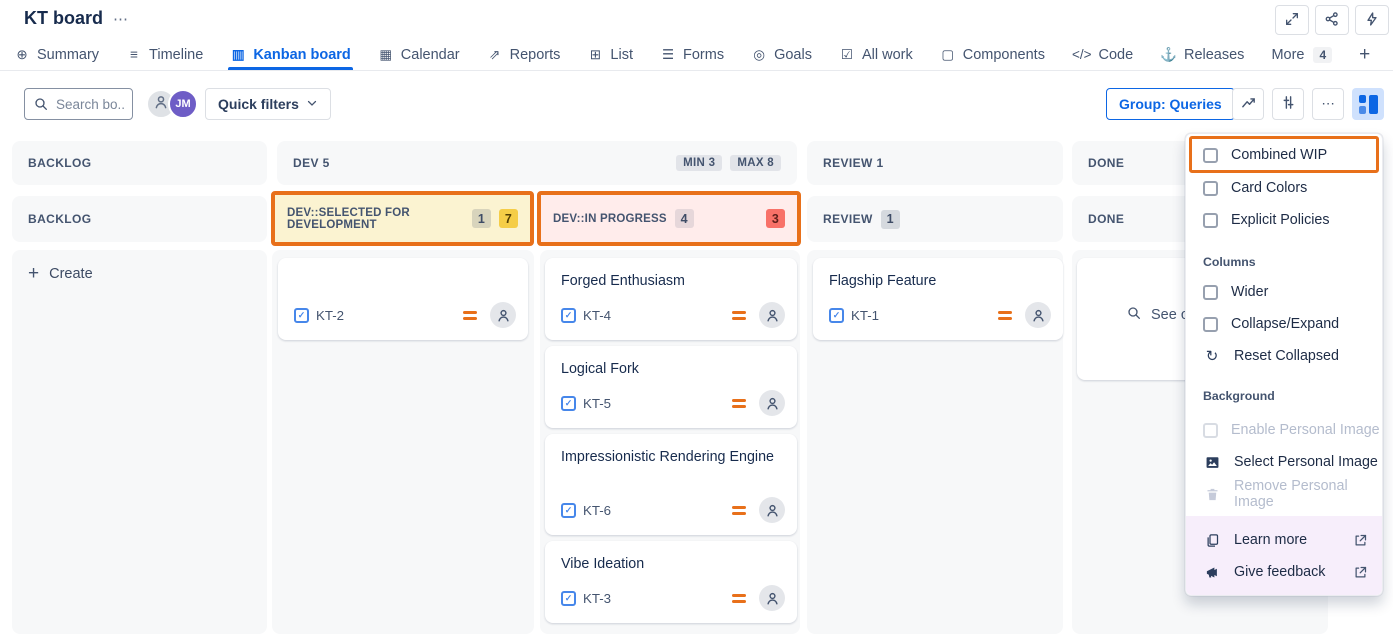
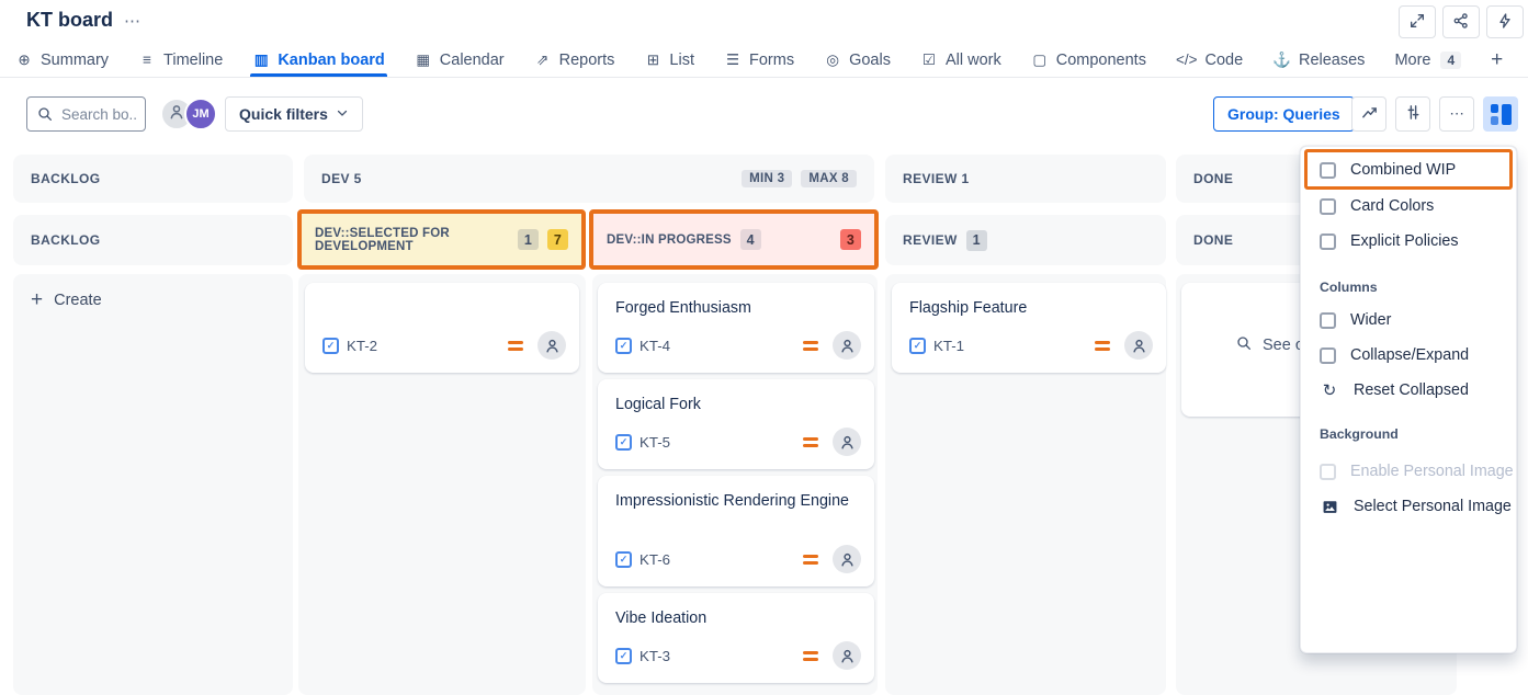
  KT board
  ⋯
  Summary
  Timeline
  Kanban board
  Calendar
  Reports
  List
  Forms
  Goals
  All work
  Components
  Code
  Releases
  More
  4
  +
  Search bo..
  JM
  Quick filters
  Group: Queries
  ⋯
  BACKLOG
  DEV 5
  MIN 3
  MAX 8
  REVIEW 1
  DONE
  BACKLOG
  DEV::SELECTED FOR DEVELOPMENT
  1
  7
  DEV::IN PROGRESS
  4
  3
  REVIEW
  1
  DONE
  +
  Create
  ✓
  KT-2
  Forged Enthusiasm
  ✓
  KT-4
  Logical Fork
  ✓
  KT-5
  Impressionistic Rendering Engine
  ✓
  KT-6
  Vibe Ideation
  ✓
  KT-3
  Flagship Feature
  ✓
  KT-1
  See
  Combined WIP
  Card Colors
  Explicit Policies
  Columns
  Wider
  Collapse/Expand
  ↻
  Reset Collapsed
  Background
  Enable Personal Image
  Select Personal Image
- Remove Personal Image
- Learn more
- Give feedback
